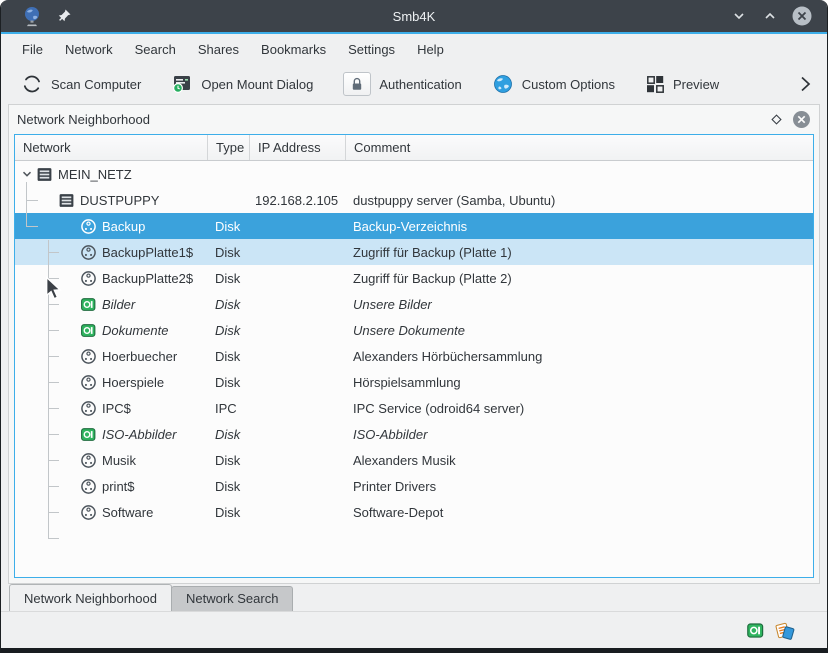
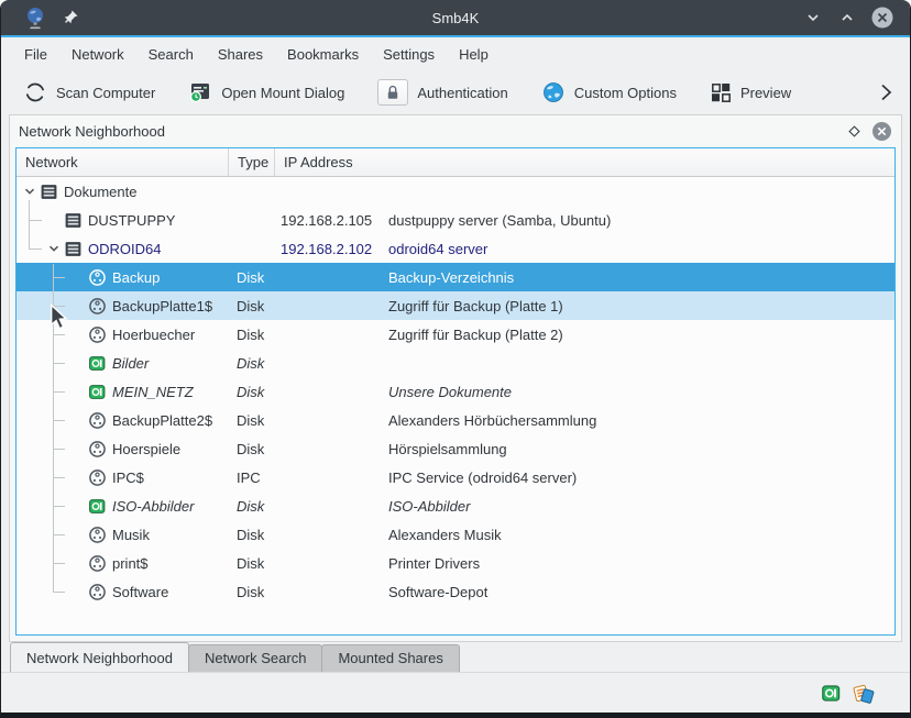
  Smb4K
  File
  Network
  Search
  Shares
  Bookmarks
  Settings
  Help
  Scan Computer
  Open Mount Dialog
  Authentication
  Custom Options
  Preview
  Network Neighborhood
  Network
  Type
  IP Address
- Comment
- MEIN_NETZ
+ Dokumente
  DUSTPUPPY
  192.168.2.105
  dustpuppy server (Samba, Ubuntu)
+ ODROID64
+ 192.168.2.102
+ odroid64 server
  Backup
  Disk
  Backup-Verzeichnis
  BackupPlatte1$
  Disk
  Zugriff für Backup (Platte 1)
- BackupPlatte2$
+ Hoerbuecher
  Disk
  Zugriff für Backup (Platte 2)
  Bilder
  Disk
- Unsere Bilder
- Dokumente
+ MEIN_NETZ
  Disk
  Unsere Dokumente
- Hoerbuecher
+ BackupPlatte2$
  Disk
  Alexanders Hörbüchersammlung
  Hoerspiele
  Disk
  Hörspielsammlung
  IPC$
  IPC
  IPC Service (odroid64 server)
  ISO-Abbilder
  Disk
  ISO-Abbilder
  Musik
  Disk
  Alexanders Musik
  print$
  Disk
  Printer Drivers
  Software
  Disk
  Software-Depot
  Network Neighborhood
  Network Search
+ Mounted Shares
